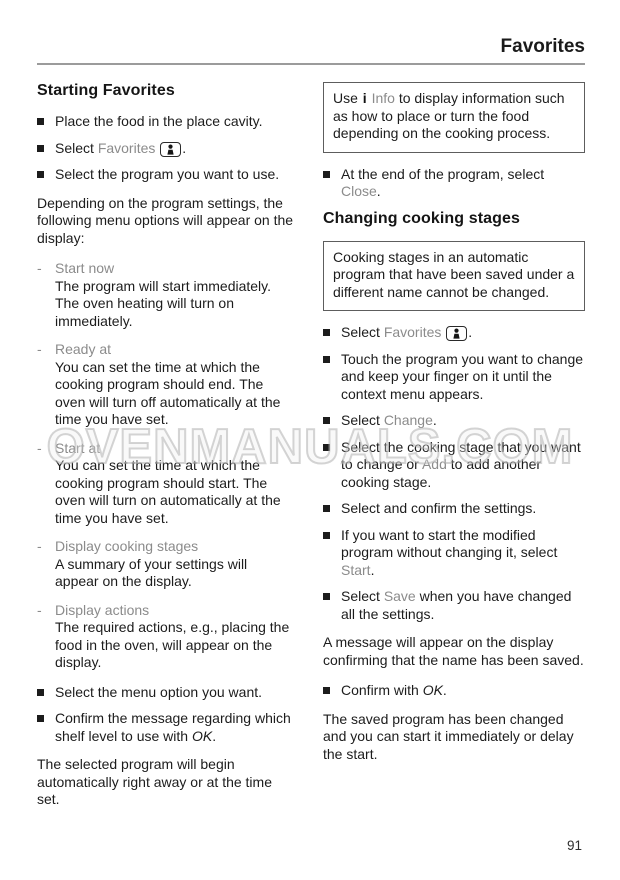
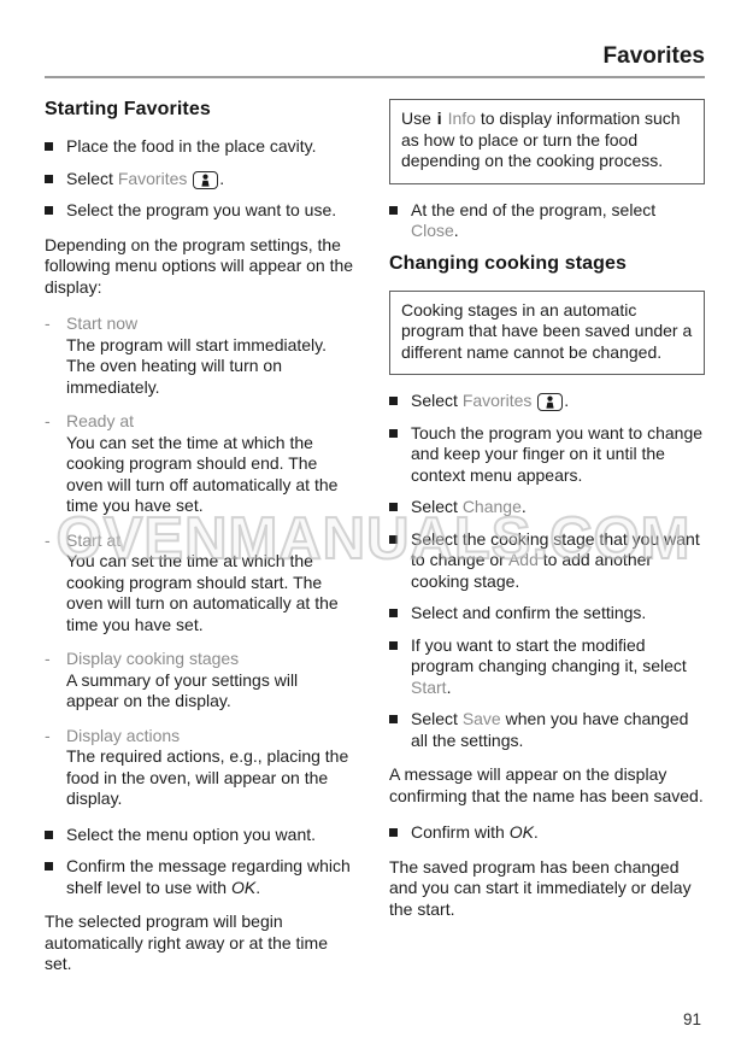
  Favorites
  Starting Favorites
  Place the food in the place cavity.
  Select Favorites .
  Select the program you want to use.
  Depending on the program settings, the following menu options will appear on the display:
  -
  Start now
  The program will start immediately. The oven heating will turn on immediately.
  -
  Ready at
  You can set the time at which the cooking program should end. The oven will turn off automatically at the time you have set.
  -
  Start at
  You can set the time at which the cooking program should start. The oven will turn on automatically at the time you have set.
  -
  Display cooking stages
  A summary of your settings will appear on the display.
  -
  Display actions
  The required actions, e.g., placing the food in the oven, will appear on the display.
  Select the menu option you want.
  Confirm the message regarding which shelf level to use with OK.
  The selected program will begin automatically right away or at the time set.
  Use i Info to display information such as how to place or turn the food depending on the cooking process.
  At the end of the program, select Close.
  Changing cooking stages
  Cooking stages in an automatic program that have been saved under a different name cannot be changed.
  Select Favorites .
  Touch the program you want to change and keep your finger on it until the context menu appears.
  Select Change.
  Select the cooking stage that you want to change or Add to add another cooking stage.
  Select and confirm the settings.
- If you want to start the modified program without changing it, select Start.
+ If you want to start the modified program changing changing it, select Start.
  Select Save when you have changed all the settings.
  A message will appear on the display confirming that the name has been saved.
  Confirm with OK.
  The saved program has been changed and you can start it immediately or delay the start.
  OVENMANUALS.COM
  91
